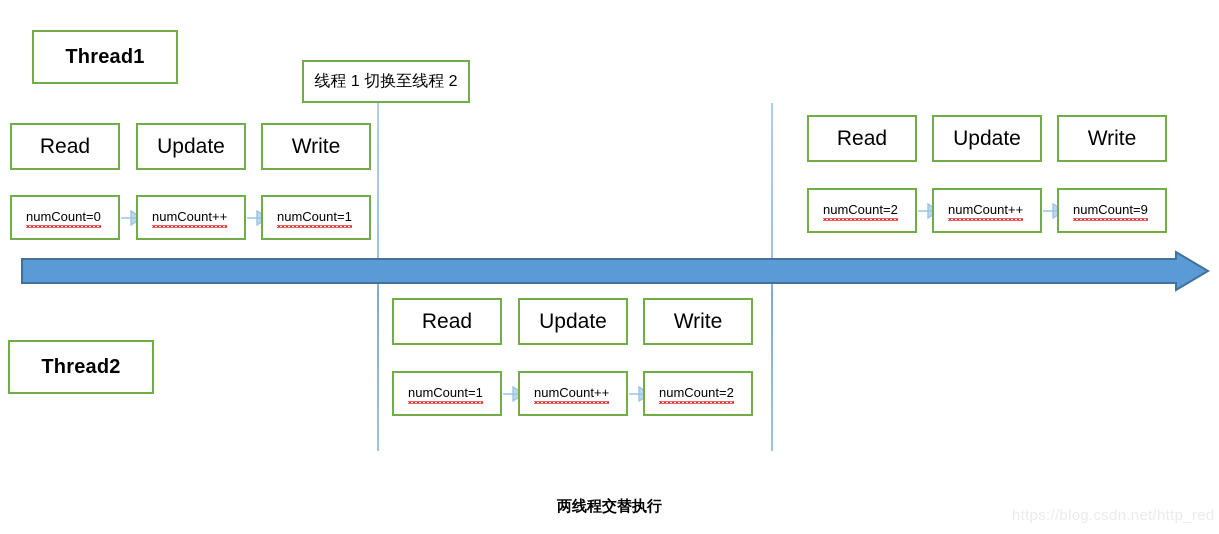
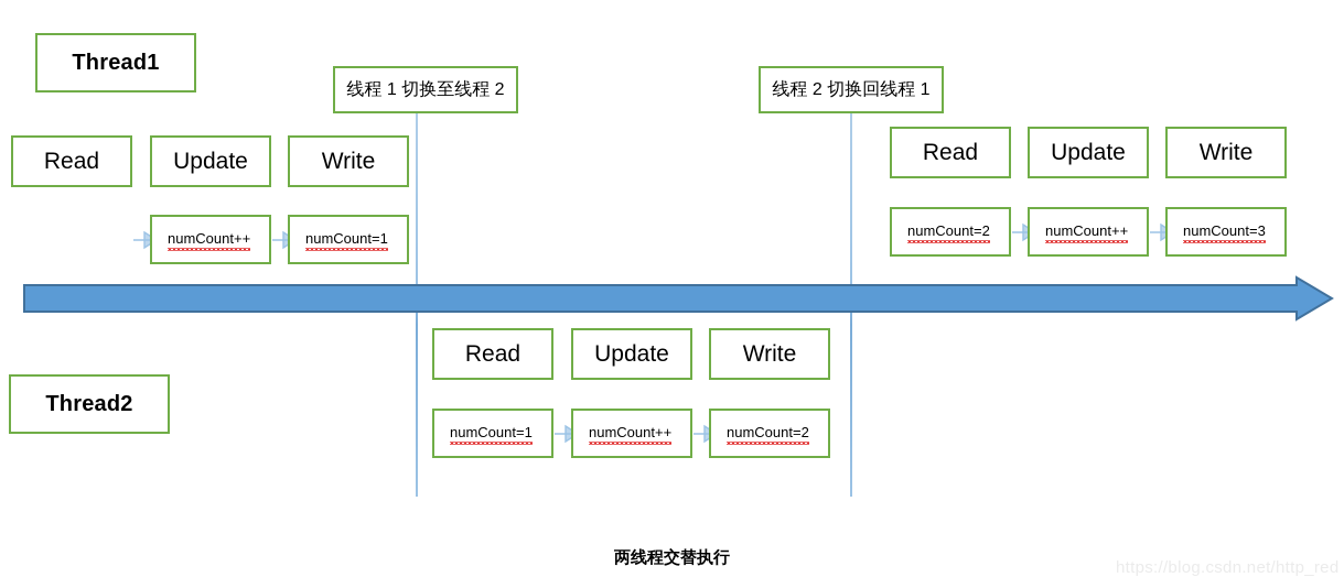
  Thread1
  Thread2
  线程 1 切换至线程 2
+ 线程 2 切换回线程 1
  Read
  Update
  Write
- numCount=0
  numCount++
  numCount=1
  Read
  Update
  Write
  numCount=2
  numCount++
- numCount=9
+ numCount=3
  Read
  Update
  Write
  numCount=1
  numCount++
  numCount=2
  两线程交替执行
